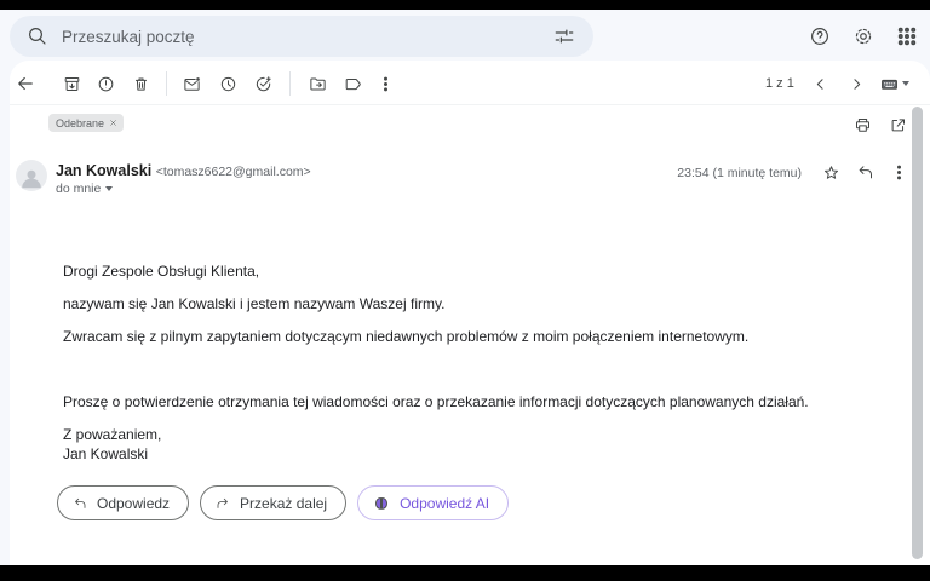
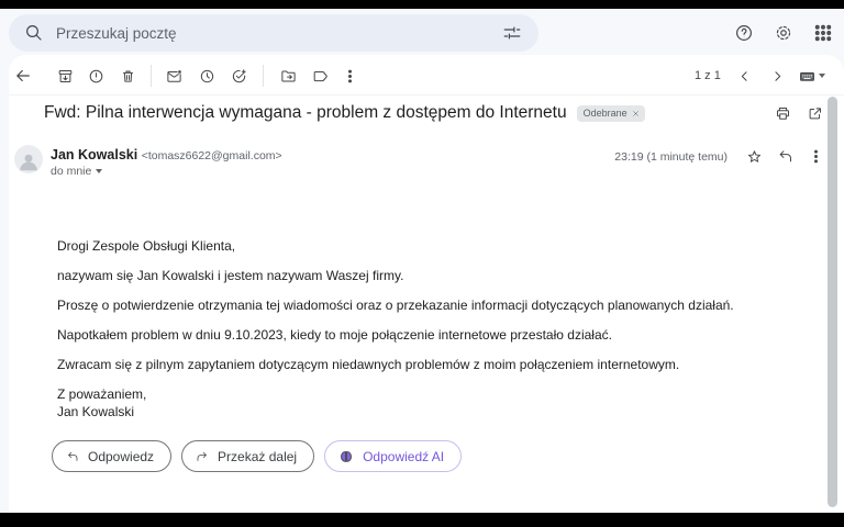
  Przeszukaj pocztę
  1 z 1
+ Fwd: Pilna interwencja wymagana - problem z dostępem do Internetu
  Odebrane
  Jan Kowalski <tomasz6622@gmail.com>
  do mnie
- 23:54 (1 minutę temu)
+ 23:19 (1 minutę temu)
  Drogi Zespole Obsługi Klienta,
  nazywam się Jan Kowalski i jestem nazywam Waszej firmy.
- Zwracam się z pilnym zapytaniem dotyczącym niedawnych problemów z moim połączeniem internetowym.
+ Proszę o potwierdzenie otrzymania tej wiadomości oraz o przekazanie informacji dotyczących planowanych działań.
+ Napotkałem problem w dniu 9.10.2023, kiedy to moje połączenie internetowe przestało działać.
- Proszę o potwierdzenie otrzymania tej wiadomości oraz o przekazanie informacji dotyczących planowanych działań.
+ Zwracam się z pilnym zapytaniem dotyczącym niedawnych problemów z moim połączeniem internetowym.
  Z poważaniem,
  Jan Kowalski
  Odpowiedz
  Przekaż dalej
  Odpowiedź AI
